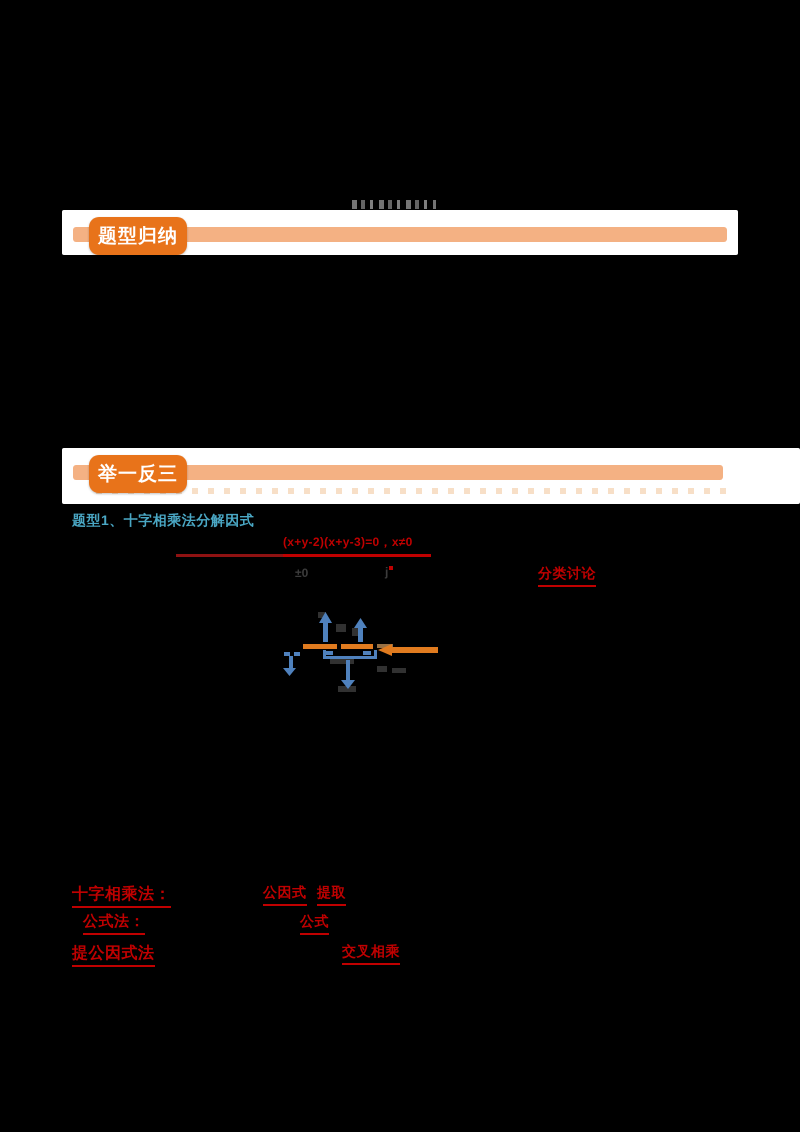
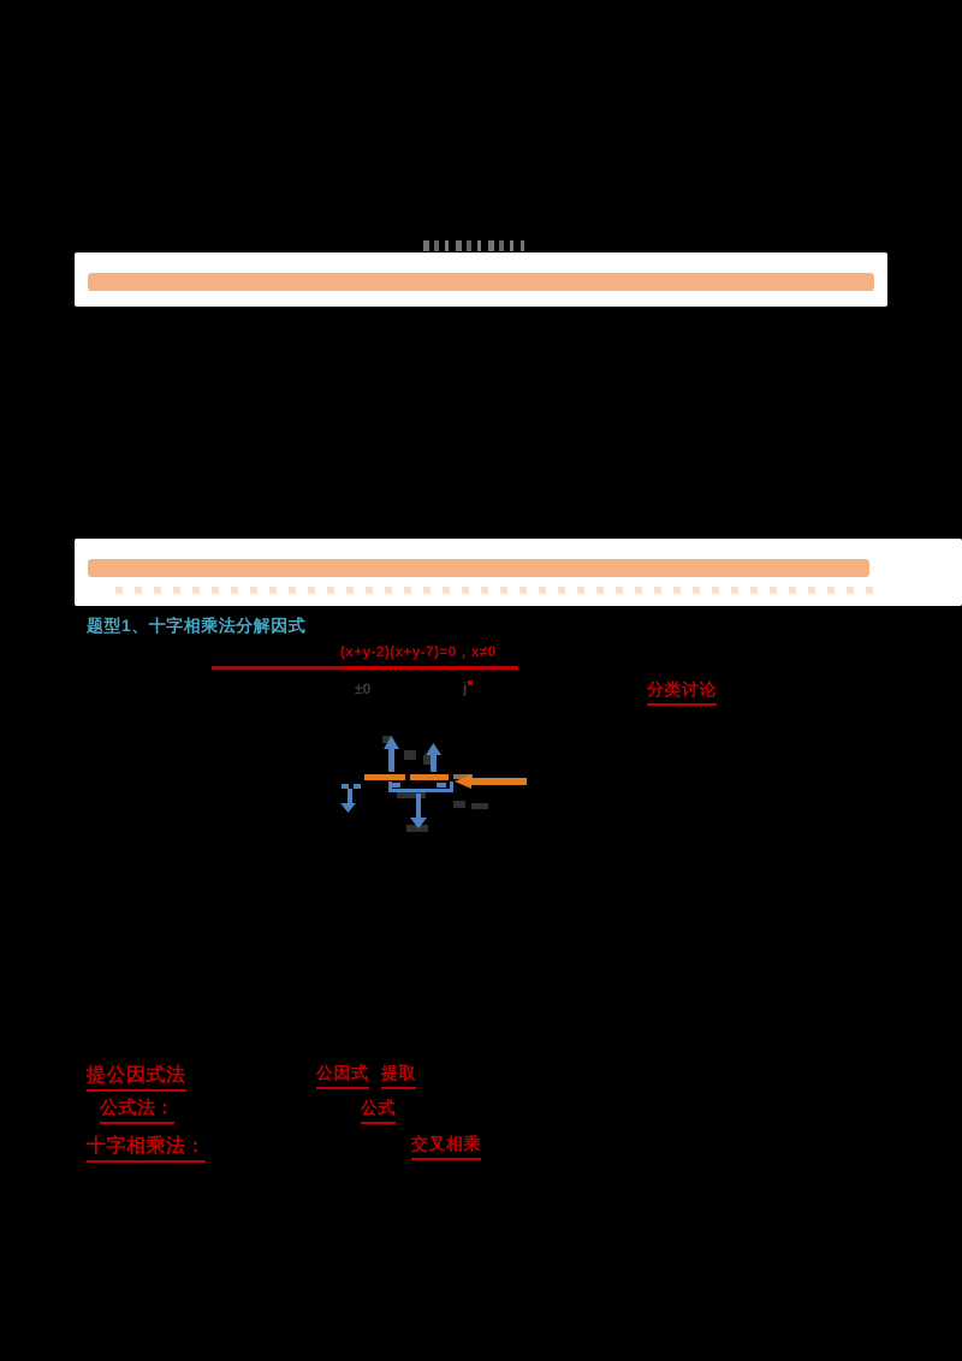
- 题型归纳
- 举一反三
  题型1、十字相乘法分解因式
- (x+y-2)(x+y-3)=0，x≠0
+ (x+y-2)(x+y-7)=0，x≠0
  ±0
  j
  分类讨论
- 十字相乘法：
+ 提公因式法
  公因式
  提取
  公式法：
  公式
- 提公因式法
+ 十字相乘法：
  交叉相乘
